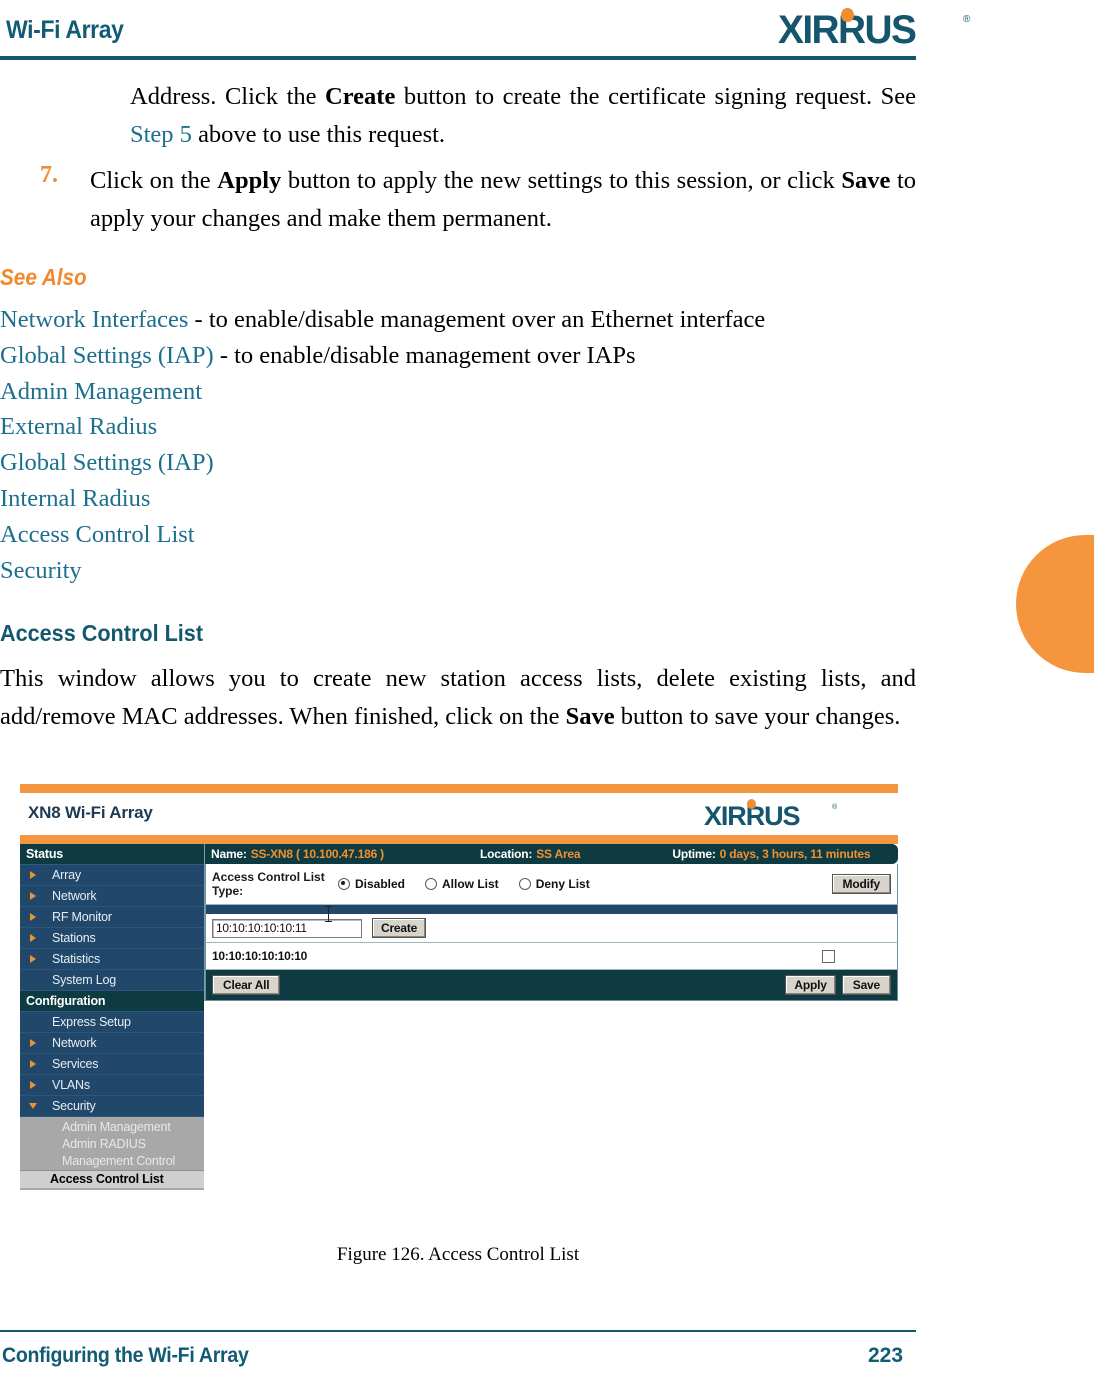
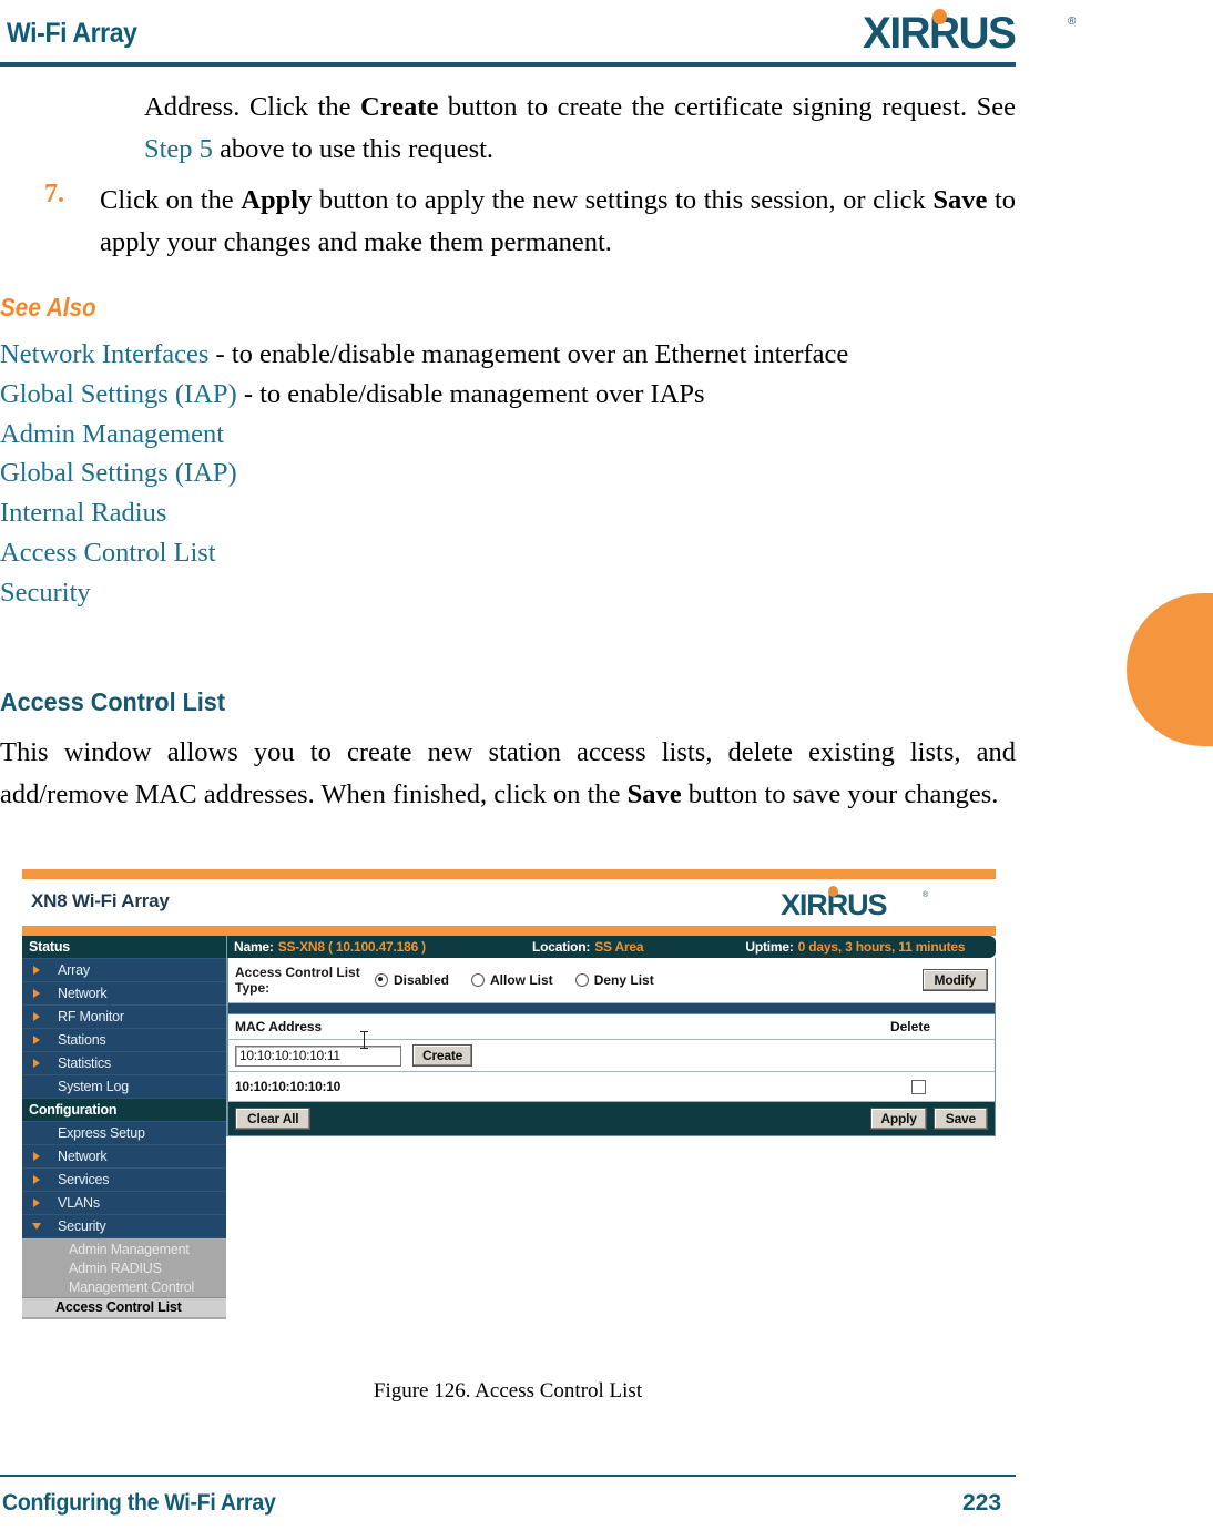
  Wi-Fi Array
  XIRRUS
  ®
  Address. Click the Create button to create the certificate signing request. See Step 5 above to use this request.
  7.
  Click on the Apply button to apply the new settings to this session, or click Save to apply your changes and make them permanent.
  See Also
  Network Interfaces - to enable/disable management over an Ethernet interface
  Global Settings (IAP) - to enable/disable management over IAPs
  Admin Management
- External Radius
  Global Settings (IAP)
  Internal Radius
  Access Control List
  Security
  Access Control List
  This window allows you to create new station access lists, delete existing lists, and add/remove MAC addresses. When finished, click on the Save button to save your changes.
  XN8 Wi-Fi Array
  XIRRUS
  Status
  Array
  Network
  RF Monitor
  Stations
  Statistics
  System Log
  Configuration
  Express Setup
  Network
  Services
  VLANs
  Security
  Admin Management
  Admin RADIUS
  Management Control
  Access Control List
  Name: SS-XN8 ( 10.100.47.186 )
  Location: SS Area
  Uptime: 0 days, 3 hours, 11 minutes
  Access Control List
  Type:
  Disabled
  Allow List
  Deny List
  Modify
+ MAC Address
+ Delete
  10:10:10:10:10:11
  Create
  10:10:10:10:10:10
  Clear All
  Apply
  Save
  Figure 126. Access Control List
  Configuring the Wi-Fi Array
  223
